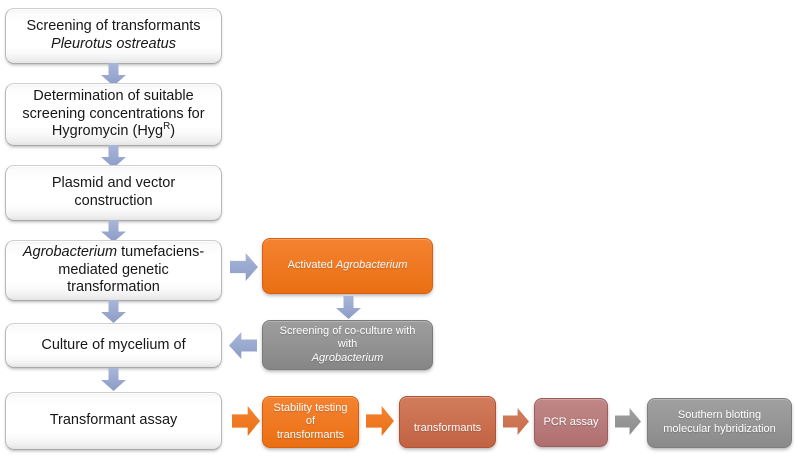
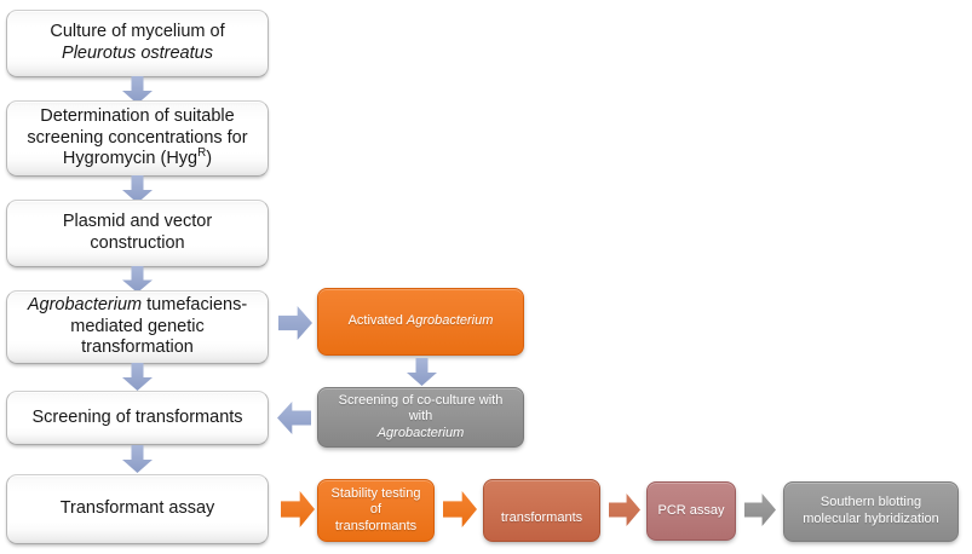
- Screening of transformants
+ Culture of mycelium of
  Pleurotus ostreatus
  Determination of suitable
  screening concentrations for
  Hygromycin (HygR)
  Plasmid and vector
  construction
  Agrobacterium tumefaciens-
  mediated genetic
  transformation
- Culture of mycelium of
+ Screening of transformants
  Transformant assay
  Activated Agrobacterium
  Screening of co-culture with with
  Agrobacterium
  Stability testing of
  transformants
  transformants
  PCR assay
  Southern blotting
  molecular hybridization
